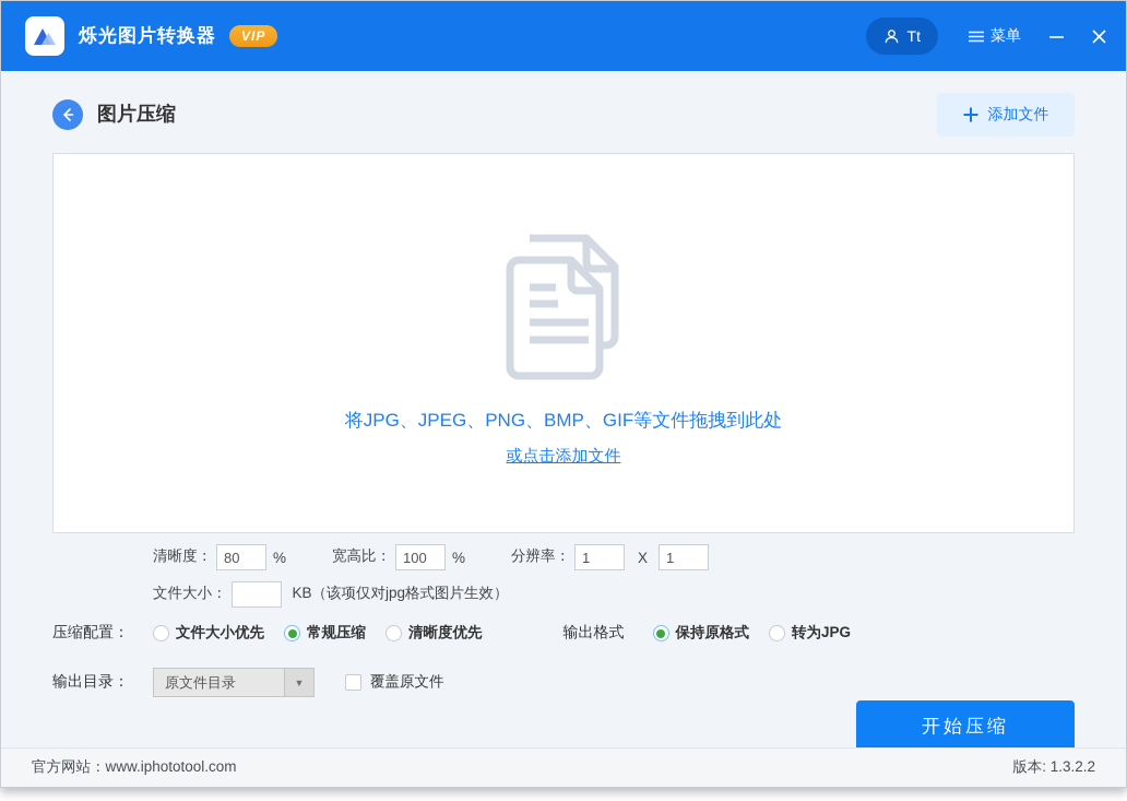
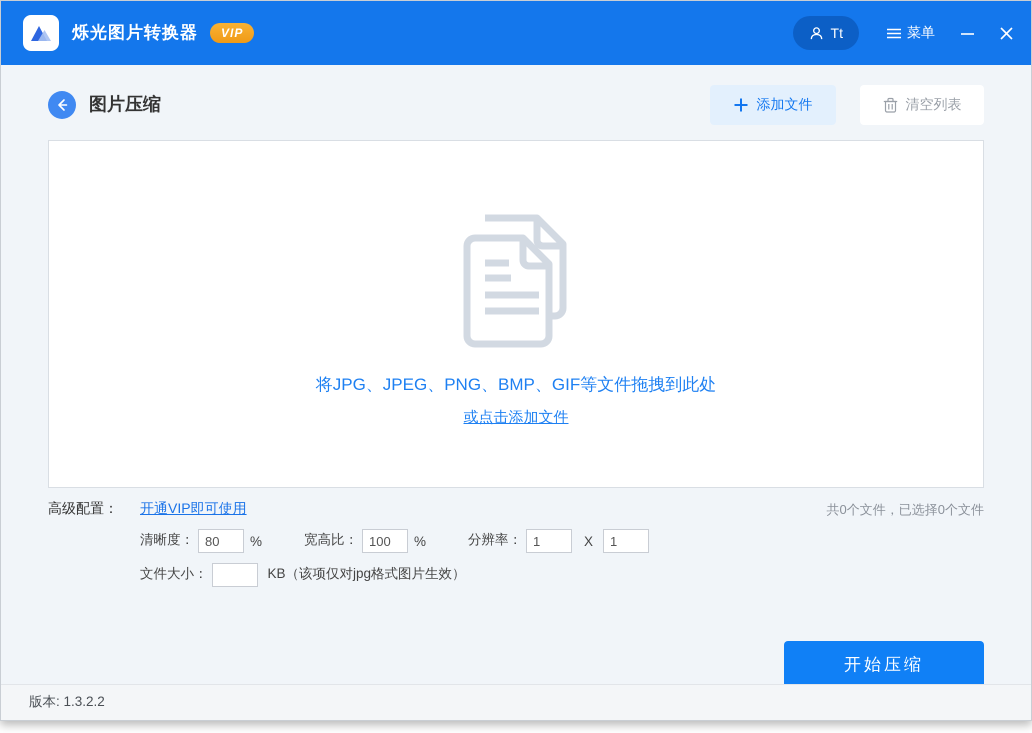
  烁光图片转换器
  VIP
  Tt
  菜单
  图片压缩
  添加文件
+ 清空列表
  将JPG、JPEG、PNG、BMP、GIF等文件拖拽到此处
  或点击添加文件
+ 高级配置：
+ 开通VIP即可使用
+ 共0个文件，已选择0个文件
  清晰度：
  80
  %
  宽高比：
  100
  %
  分辨率：
  1
  X
  1
  文件大小：
  KB（该项仅对jpg格式图片生效）
- 压缩配置：
- 文件大小优先
- 常规压缩
- 清晰度优先
- 输出格式
- 保持原格式
- 转为JPG
- 输出目录：
- 原文件目录
- ▼
- 覆盖原文件
  开始压缩
- 官方网站：www.iphototool.com
  版本: 1.3.2.2
